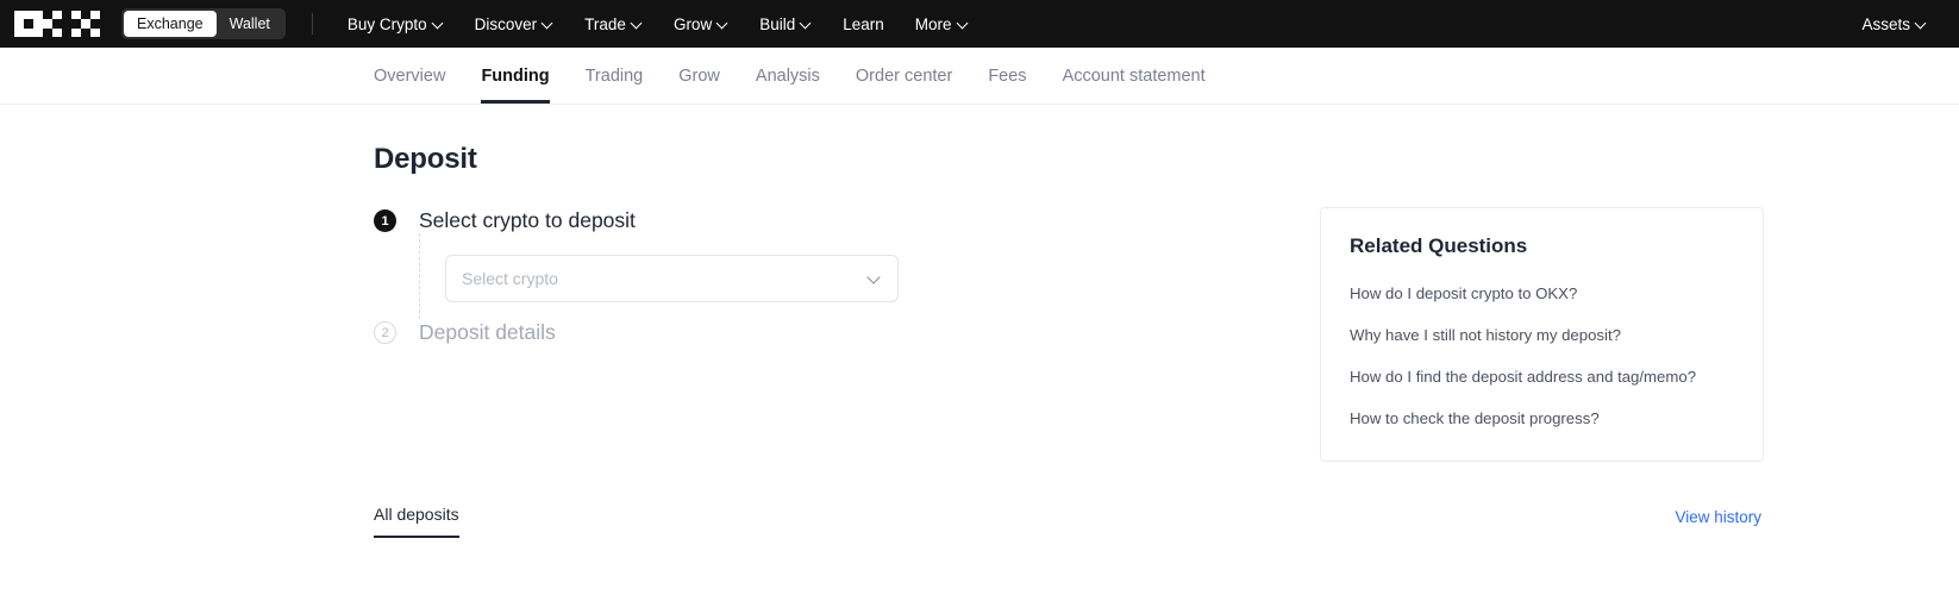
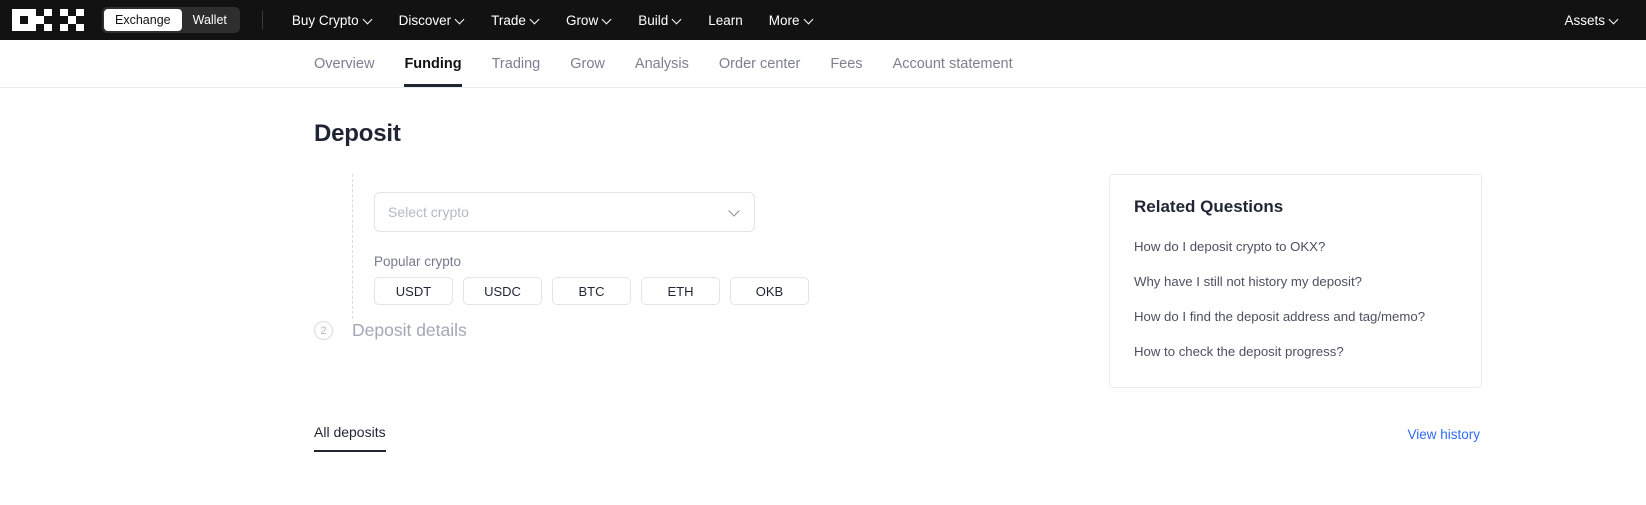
  Exchange
  Wallet
  Buy Crypto
  Discover
  Trade
  Grow
  Build
  Learn
  More
  Assets
  Overview
  Funding
  Trading
  Grow
  Analysis
  Order center
  Fees
  Account statement
  Deposit
- 1
- Select crypto to deposit
  Select crypto
+ Popular crypto
+ USDT
+ USDC
+ BTC
+ ETH
+ OKB
  2
  Deposit details
  Related Questions
  How do I deposit crypto to OKX?
  Why have I still not history my deposit?
  How do I find the deposit address and tag/memo?
  How to check the deposit progress?
  All deposits
  View history
